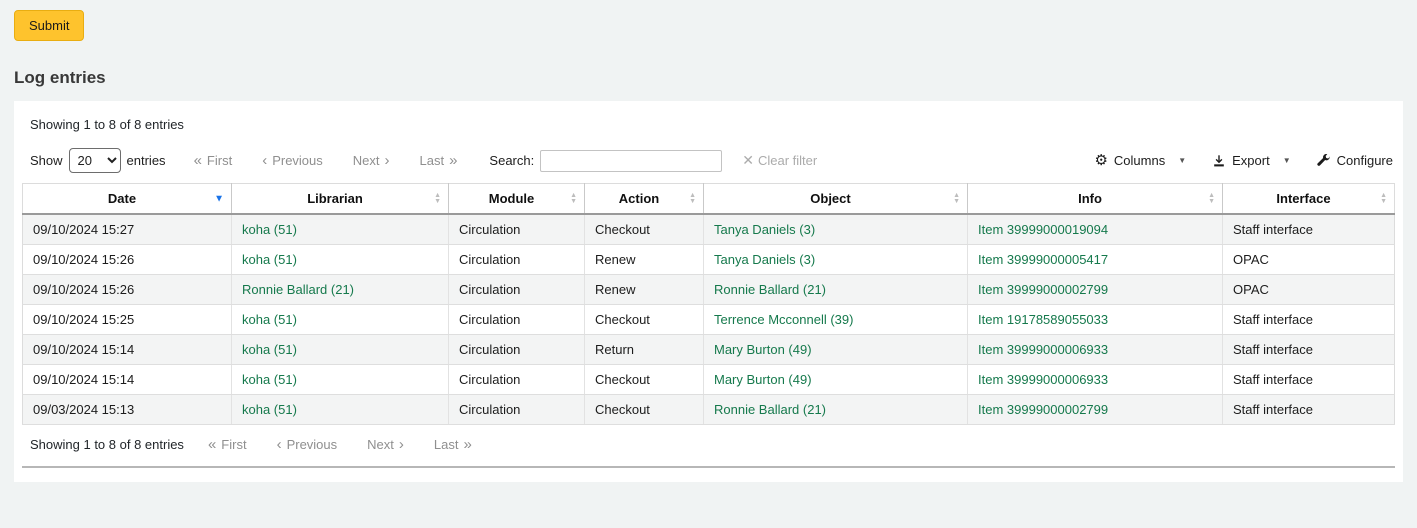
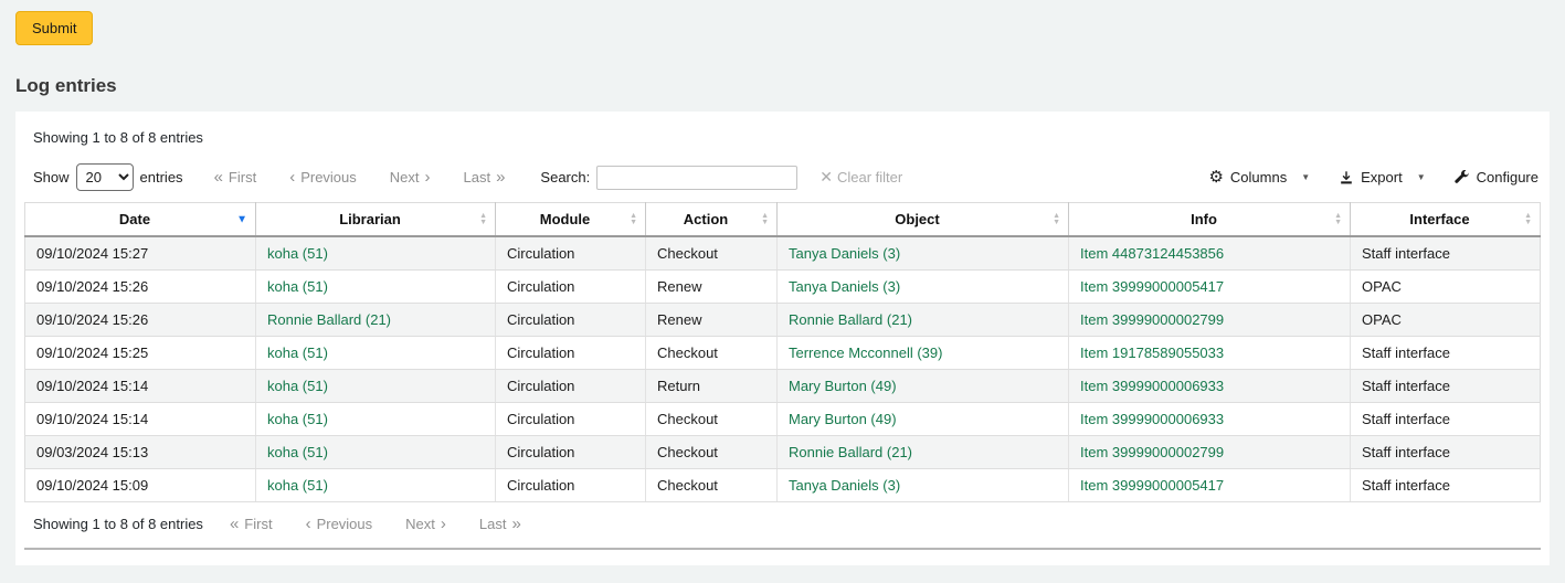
  Submit
  Log entries
  Showing 1 to 8 of 8 entries
  Show
  20
  entries
  «
  First
  ‹
  Previous
  Next
  ›
  Last
  »
  Search:
  ✕
  Clear filter
  ⚙
  Columns
  ▼
  Export
  ▼
  Configure
  Date ▼	Librarian	Module	Action	Object	Info	Interface
- 09/10/2024 15:27	koha (51)	Circulation	Checkout	Tanya Daniels (3)	Item 39999000019094	Staff interface
+ 09/10/2024 15:27	koha (51)	Circulation	Checkout	Tanya Daniels (3)	Item 44873124453856	Staff interface
  09/10/2024 15:26	koha (51)	Circulation	Renew	Tanya Daniels (3)	Item 39999000005417	OPAC
  09/10/2024 15:26	Ronnie Ballard (21)	Circulation	Renew	Ronnie Ballard (21)	Item 39999000002799	OPAC
  09/10/2024 15:25	koha (51)	Circulation	Checkout	Terrence Mcconnell (39)	Item 19178589055033	Staff interface
  09/10/2024 15:14	koha (51)	Circulation	Return	Mary Burton (49)	Item 39999000006933	Staff interface
  09/10/2024 15:14	koha (51)	Circulation	Checkout	Mary Burton (49)	Item 39999000006933	Staff interface
  09/03/2024 15:13	koha (51)	Circulation	Checkout	Ronnie Ballard (21)	Item 39999000002799	Staff interface
+ 09/10/2024 15:09	koha (51)	Circulation	Checkout	Tanya Daniels (3)	Item 39999000005417	Staff interface
  Showing 1 to 8 of 8 entries
  «
  First
  ‹
  Previous
  Next
  ›
  Last
  »
